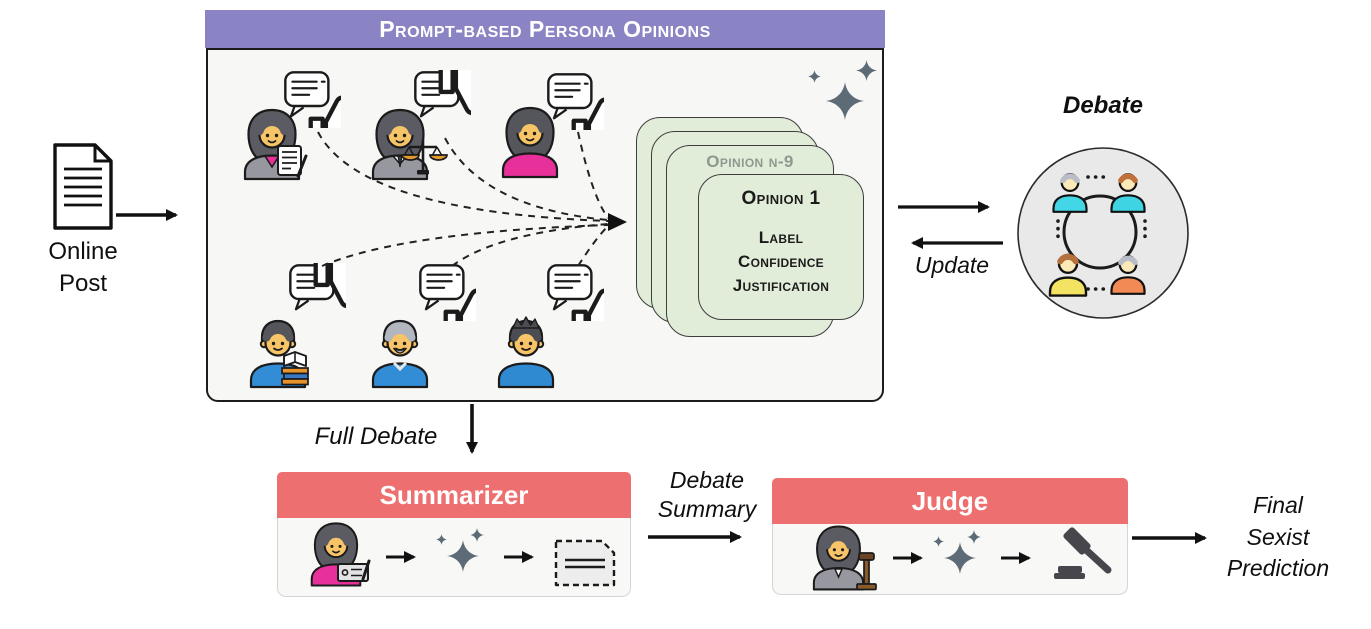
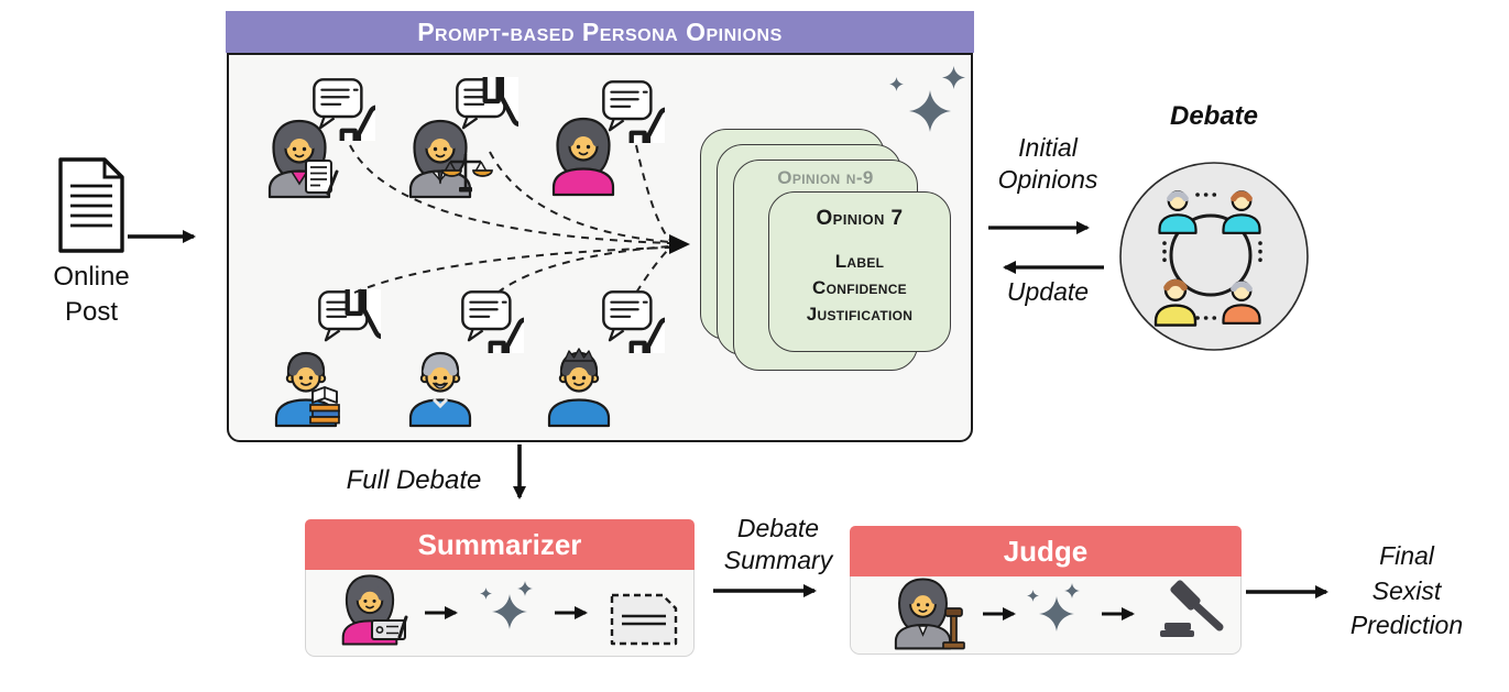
  Prompt-based Persona Opinions
  Opinion n-9
- Opinion 1
+ Opinion 7
  Label
  Confidence
  Justification
  Summarizer
  Judge
  Online
  Post
+ Initial
+ Opinions
  Update
  Debate
  Full Debate
  Debate
  Summary
  Final
  Sexist
  Prediction
